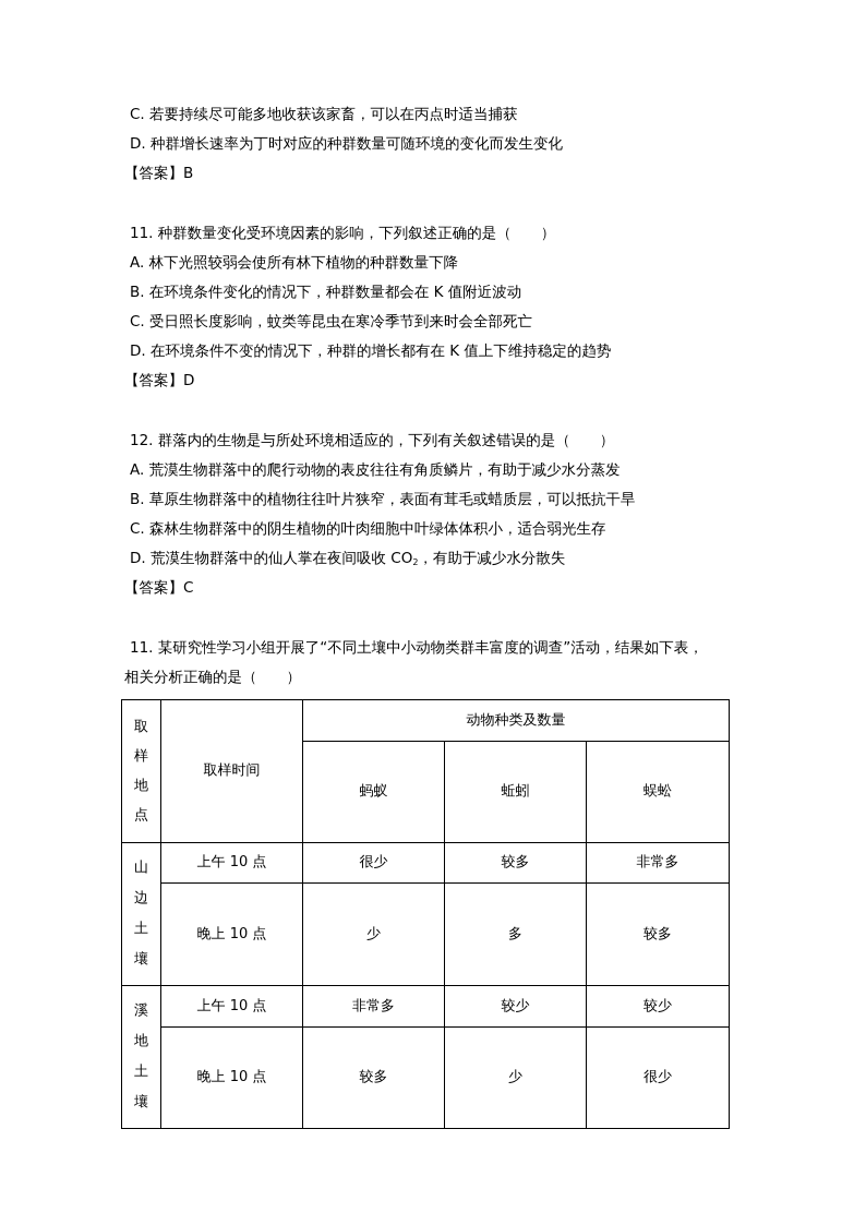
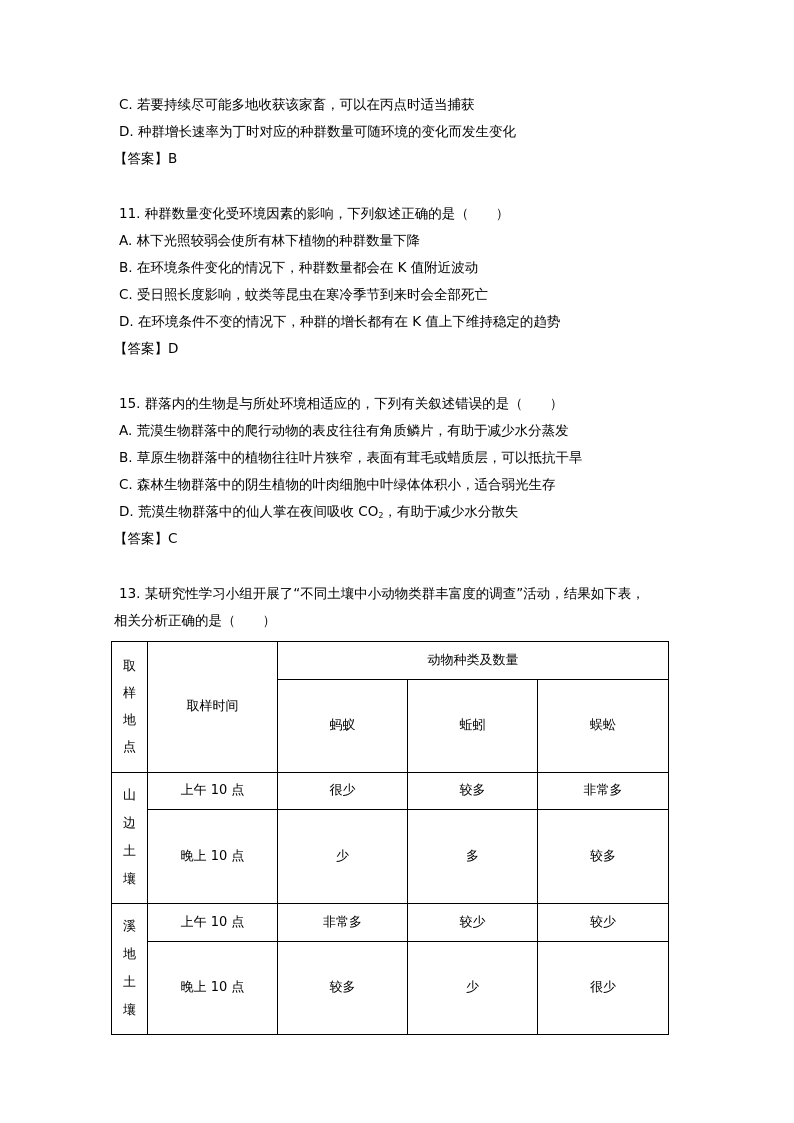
  C. 若要持续尽可能多地收获该家畜，可以在丙点时适当捕获
  D. 种群增长速率为丁时对应的种群数量可随环境的变化而发生变化
  【答案】B
  11. 种群数量变化受环境因素的影响，下列叙述正确的是（ ）
  A. 林下光照较弱会使所有林下植物的种群数量下降
  B. 在环境条件变化的情况下，种群数量都会在 K 值附近波动
  C. 受日照长度影响，蚊类等昆虫在寒冷季节到来时会全部死亡
  D. 在环境条件不变的情况下，种群的增长都有在 K 值上下维持稳定的趋势
  【答案】D
- 12. 群落内的生物是与所处环境相适应的，下列有关叙述错误的是（ ）
+ 15. 群落内的生物是与所处环境相适应的，下列有关叙述错误的是（ ）
  A. 荒漠生物群落中的爬行动物的表皮往往有角质鳞片，有助于减少水分蒸发
  B. 草原生物群落中的植物往往叶片狭窄，表面有茸毛或蜡质层，可以抵抗干旱
  C. 森林生物群落中的阴生植物的叶肉细胞中叶绿体体积小，适合弱光生存
  D. 荒漠生物群落中的仙人掌在夜间吸收 CO2，有助于减少水分散失
  【答案】C
- 11. 某研究性学习小组开展了“不同土壤中小动物类群丰富度的调查”活动，结果如下表，
+ 13. 某研究性学习小组开展了“不同土壤中小动物类群丰富度的调查”活动，结果如下表，
  相关分析正确的是（ ）
  取 样 地 点	取样时间	动物种类及数量
  蚂蚁	蚯蚓	蜈蚣
  山 边 土 壤	上午 10 点	很少	较多	非常多
  晚上 10 点	少	多	较多
  溪 地 土 壤	上午 10 点	非常多	较少	较少
  晚上 10 点	较多	少	很少
